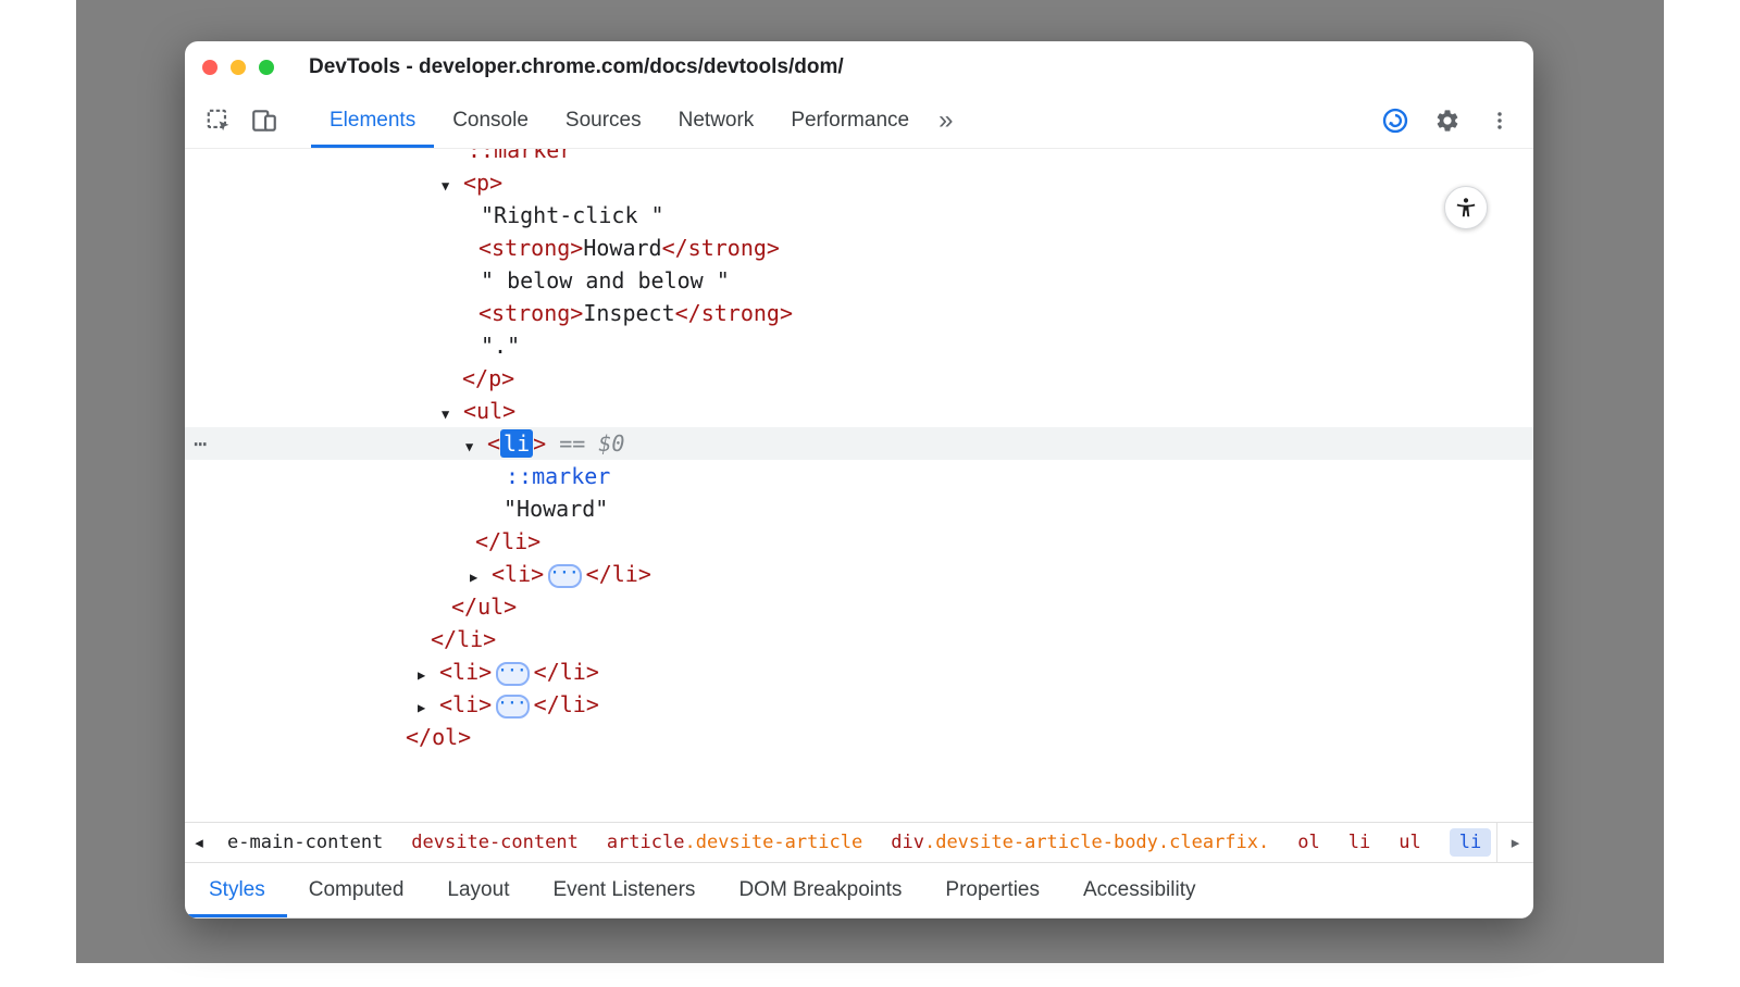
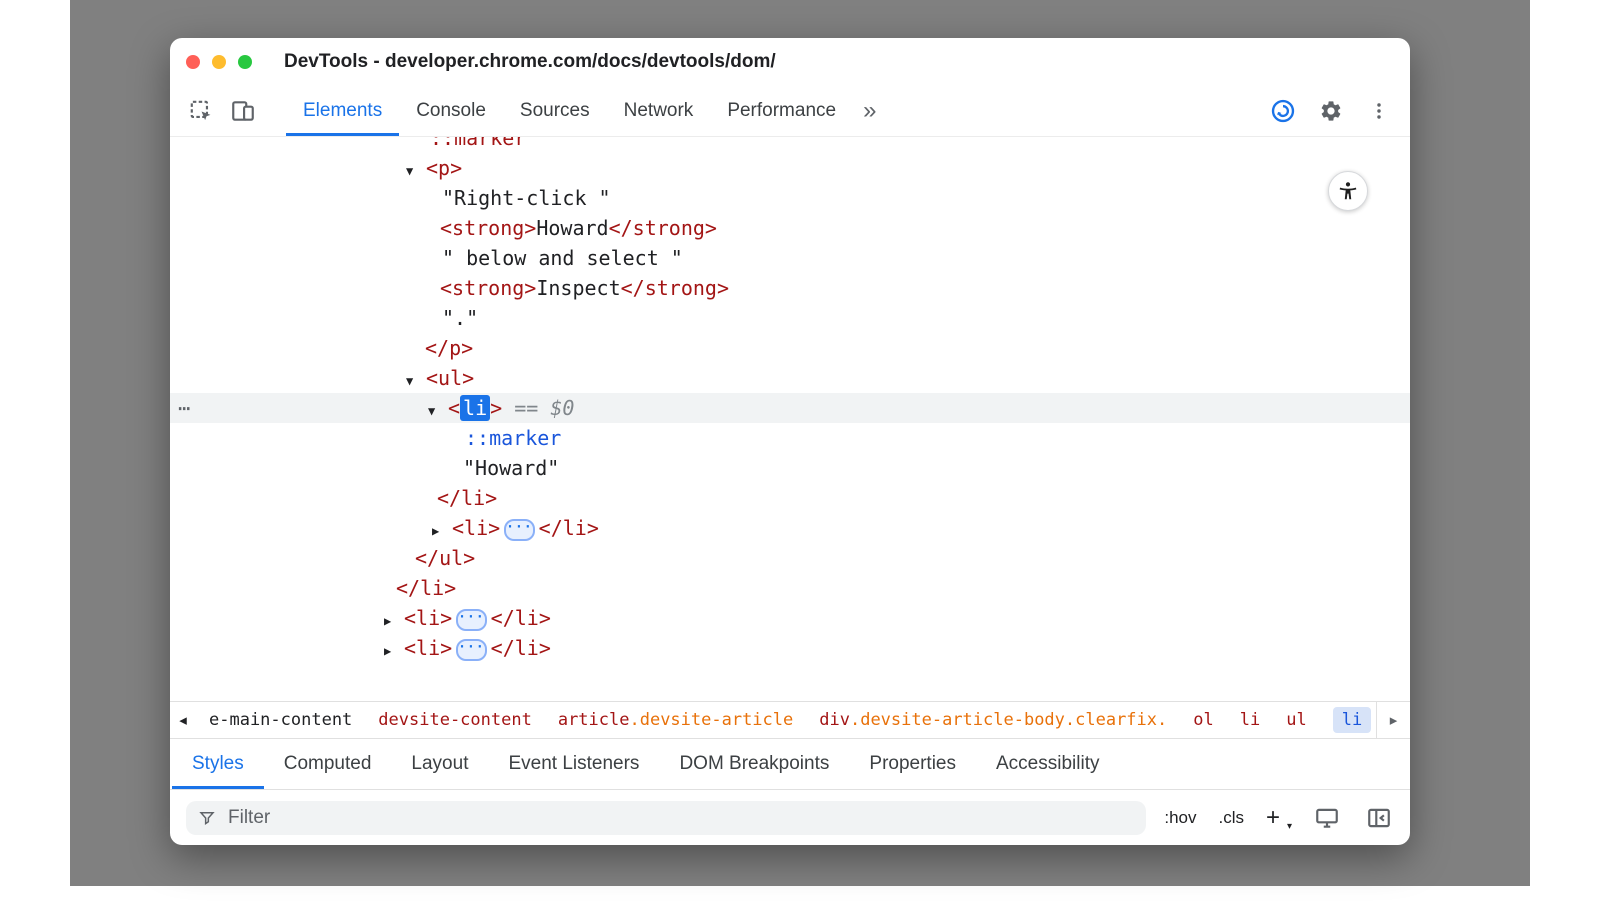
  DevTools - developer.chrome.com/docs/devtools/dom/
  Elements
  Console
  Sources
  Network
  Performance
  »
  ::marker
  ▼ <p>
  "Right-click "
  <strong>Howard</strong>
- " below and below "
+ " below and select "
  <strong>Inspect</strong>
  "."
  </p>
  ▼ <ul>
  ⋯
  ▼ < li > == $0
  ::marker
  "Howard"
  </li>
  ▶ <li> ··· </li>
  </ul>
  </li>
  ▶ <li> ··· </li>
  ▶ <li> ··· </li>
- </ol>
  ◂
  e-main-content
  devsite-content
  article.devsite-article
  div.devsite-article-body.clearfix.
  ol
  li
  ul
  li
  ▸
  Styles
  Computed
  Layout
  Event Listeners
  DOM Breakpoints
  Properties
  Accessibility
+ Filter
+ :hov
+ .cls
+ +
+ ▾
